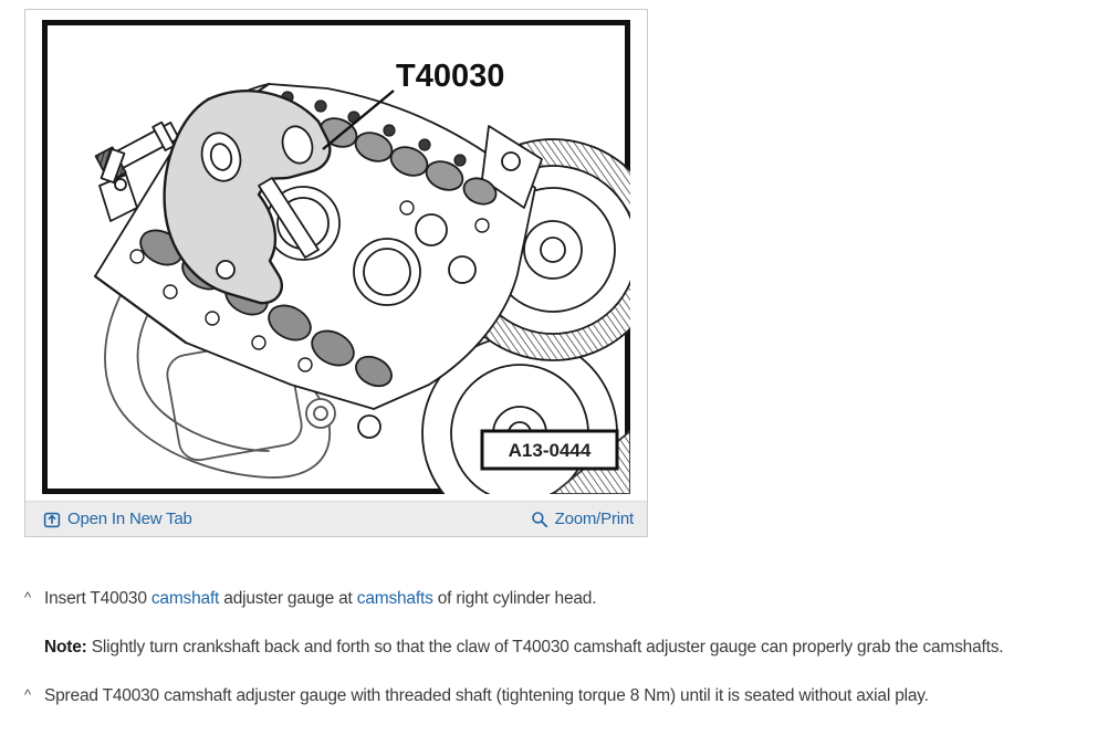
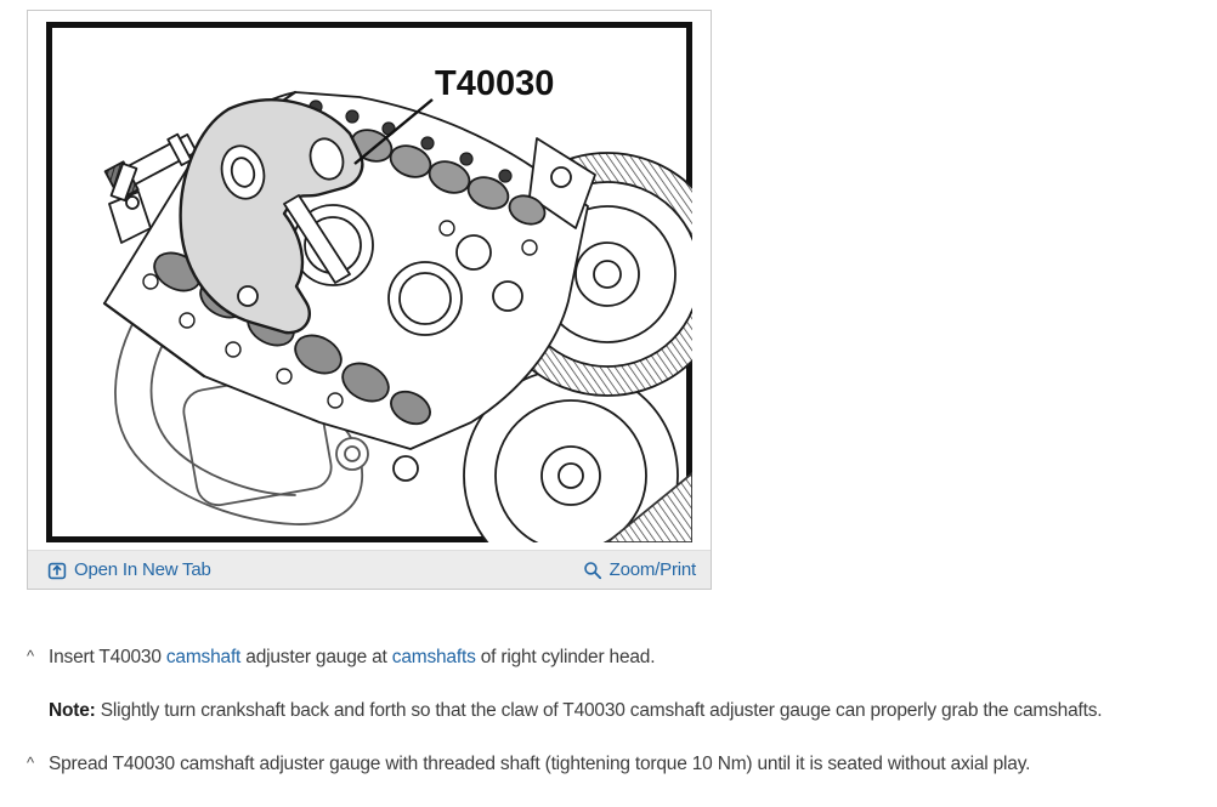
  T40030
- A13-0444
  Open In New Tab
  Zoom/Print
  ^ Insert T40030 camshaft adjuster gauge at camshafts of right cylinder head.
  Note: Slightly turn crankshaft back and forth so that the claw of T40030 camshaft adjuster gauge can properly grab the camshafts.
- ^ Spread T40030 camshaft adjuster gauge with threaded shaft (tightening torque 8 Nm) until it is seated without axial play.
+ ^ Spread T40030 camshaft adjuster gauge with threaded shaft (tightening torque 10 Nm) until it is seated without axial play.
